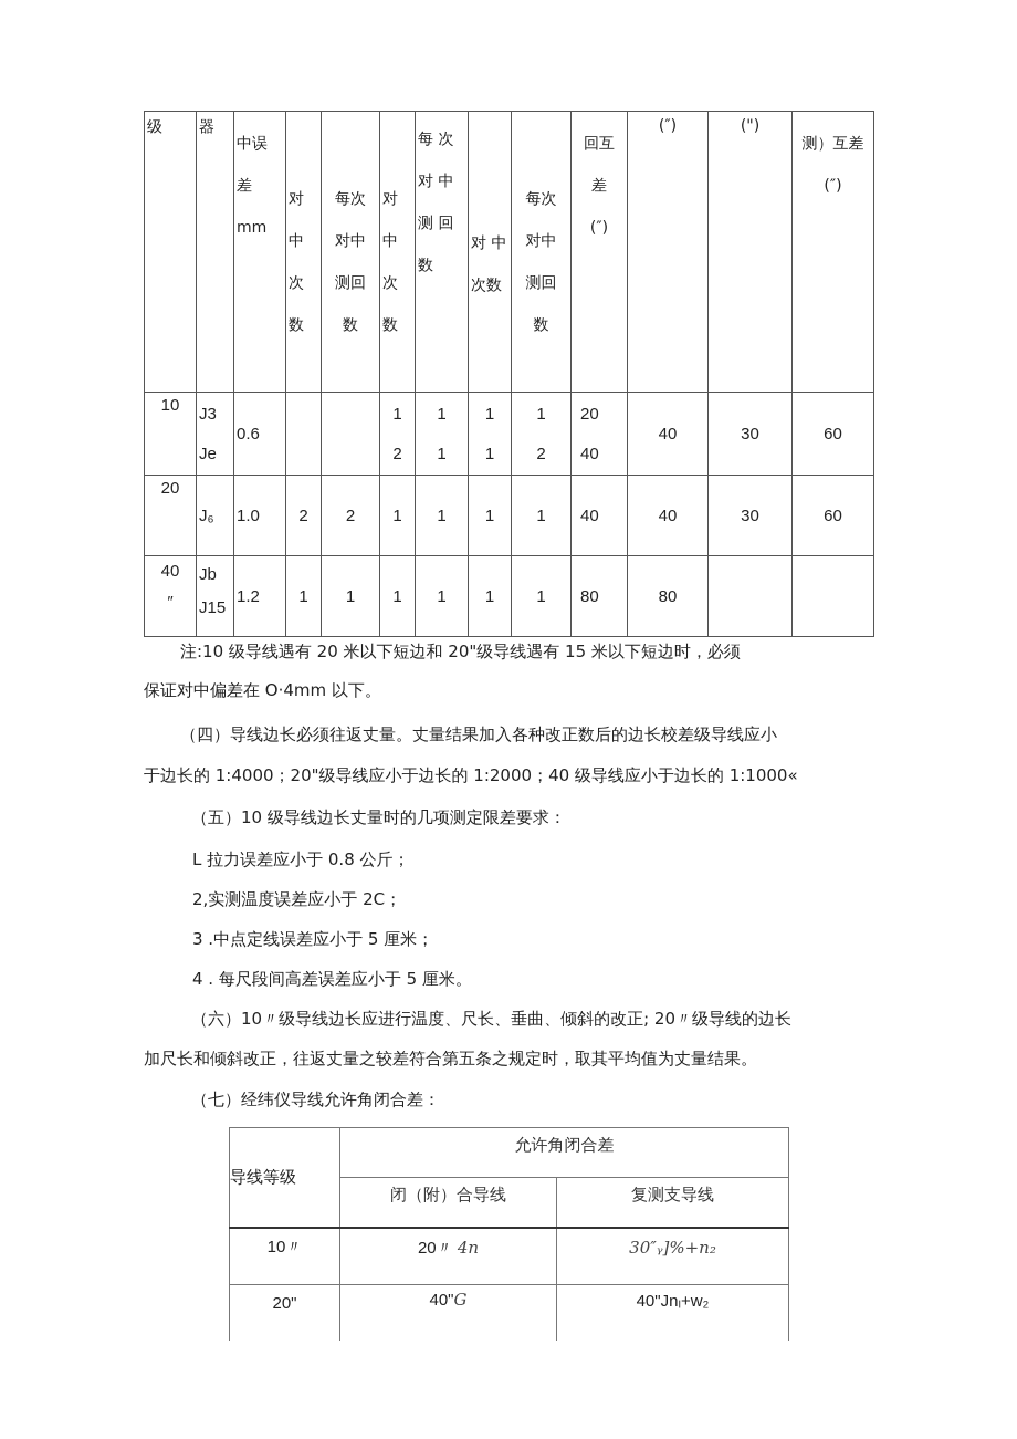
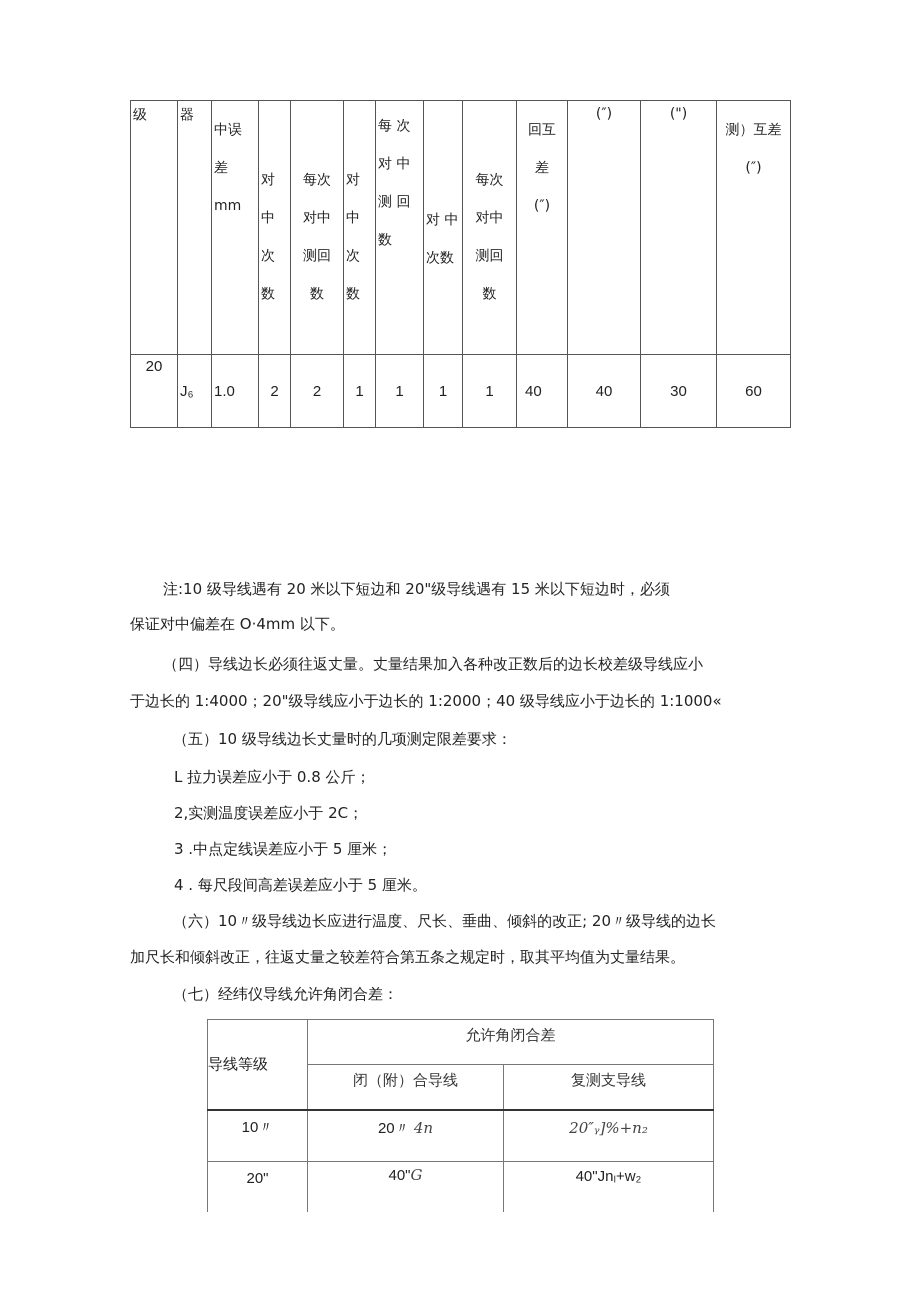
  级	器	中误 差 mm	对 中 次 数	每次 对中 测回 数	对 中 次 数	每 次 对 中 测 回 数	对 中 次数	每次 对中 测回 数	回互 差 (″)	(″)	(")	测）互差 (″)
- 10	J3 Je	0.6			1 2	1 1	1 1	1 2	20 40	40	30	60
  20	J₆	1.0	2	2	1	1	1	1	40	40	30	60
- 40 ″	Jb J15	1.2	1	1	1	1	1	1	80	80
  注:10 级导线遇有 20 米以下短边和 20"级导线遇有 15 米以下短边时，必须
  保证对中偏差在 O·4mm 以下。
  （四）导线边长必须往返丈量。丈量结果加入各种改正数后的边长校差级导线应小
  于边长的 1:4000；20"级导线应小于边长的 1:2000；40 级导线应小于边长的 1:1000«
  （五）10 级导线边长丈量时的几项测定限差要求：
  L 拉力误差应小于 0.8 公斤；
  2,实测温度误差应小于 2C；
  3 .中点定线误差应小于 5 厘米；
  4 . 每尺段间高差误差应小于 5 厘米。
  （六）10〃级导线边长应进行温度、尺长、垂曲、倾斜的改正; 20〃级导线的边长
  加尺长和倾斜改正，往返丈量之较差符合第五条之规定时，取其平均值为丈量结果。
  （七）经纬仪导线允许角闭合差：
  导线等级	允许角闭合差
  闭（附）合导线	复测支导线
- 10〃	20〃 4n	30″ᵧ]%+n₂
+ 10〃	20〃 4n	20″ᵧ]%+n₂
  20"	40"G	40"Jnₗ+w₂
